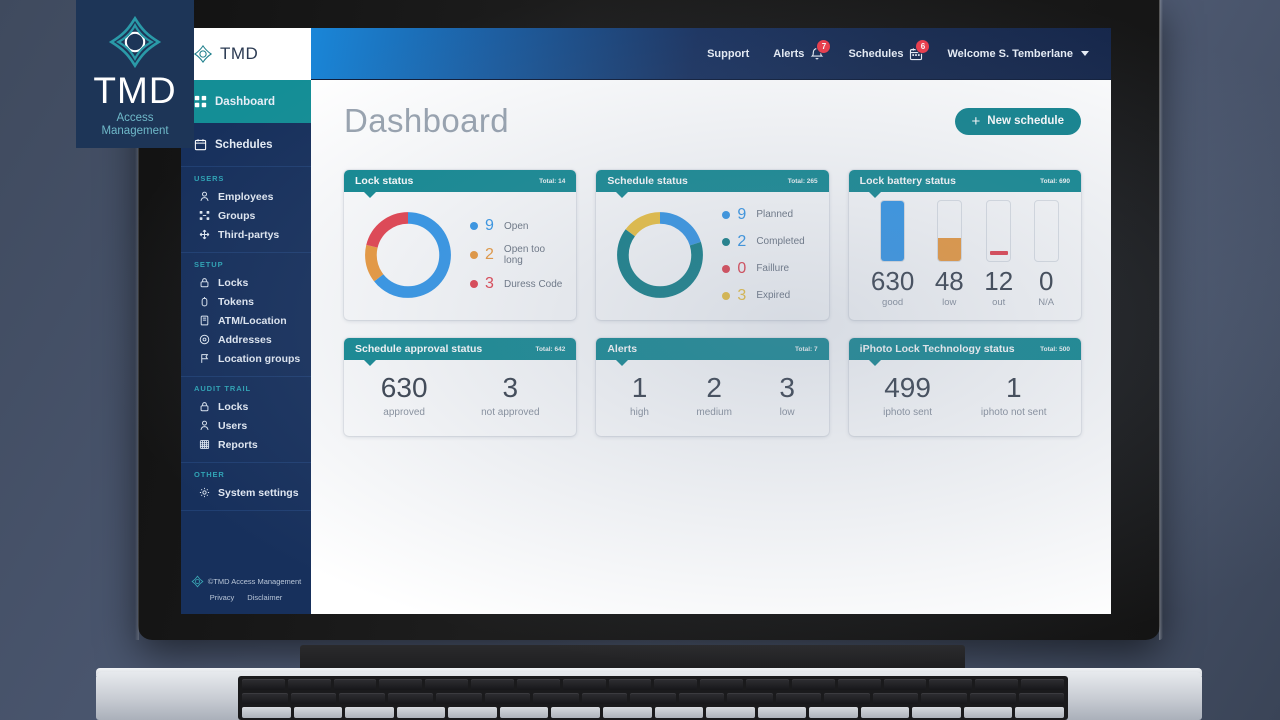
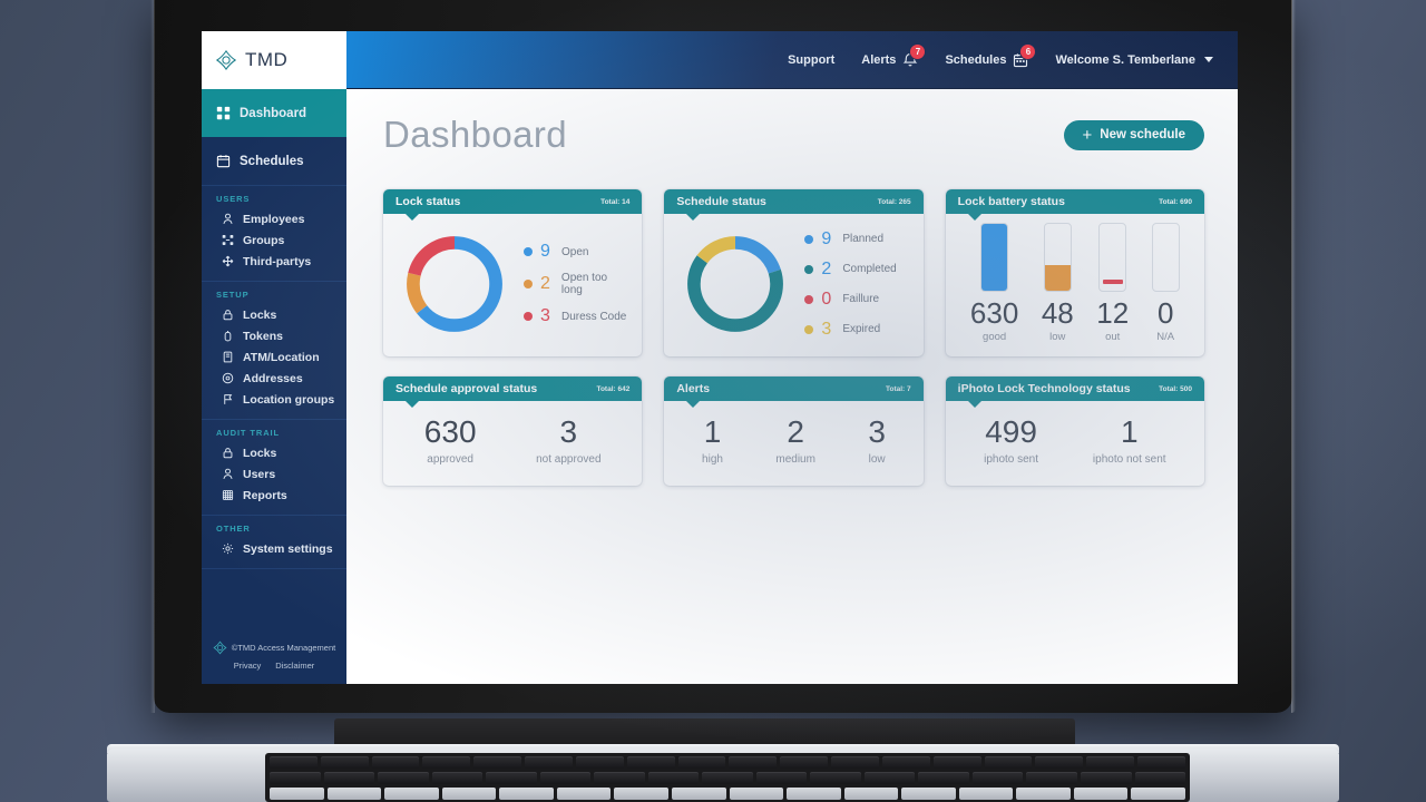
- TMD
- Access
- Management
